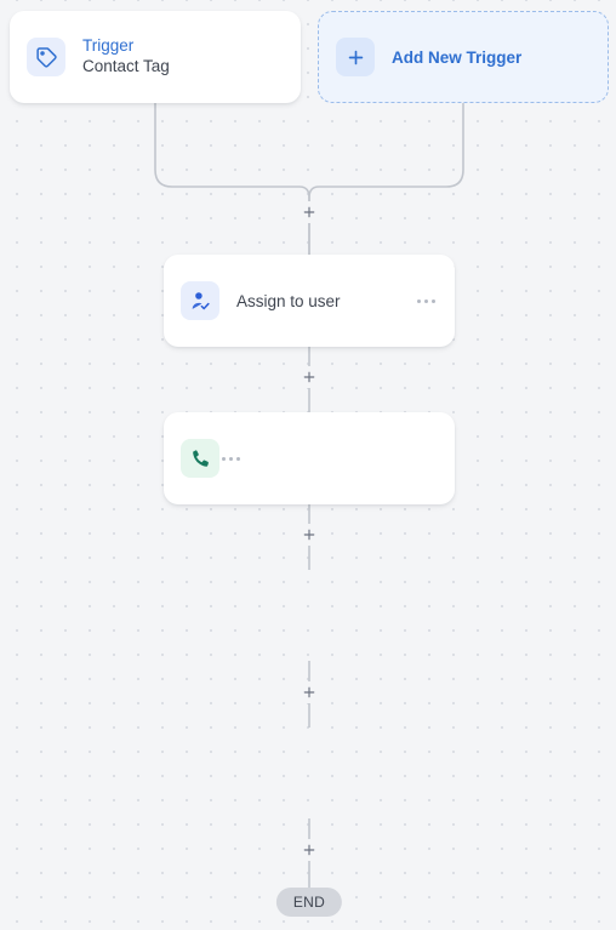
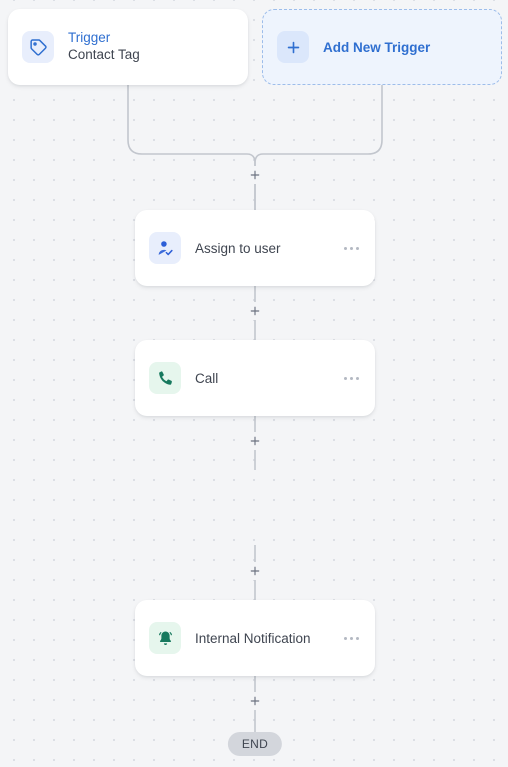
  Trigger
  Contact Tag
  Add New Trigger
  Assign to user
+ Call
+ Internal Notification
  END
